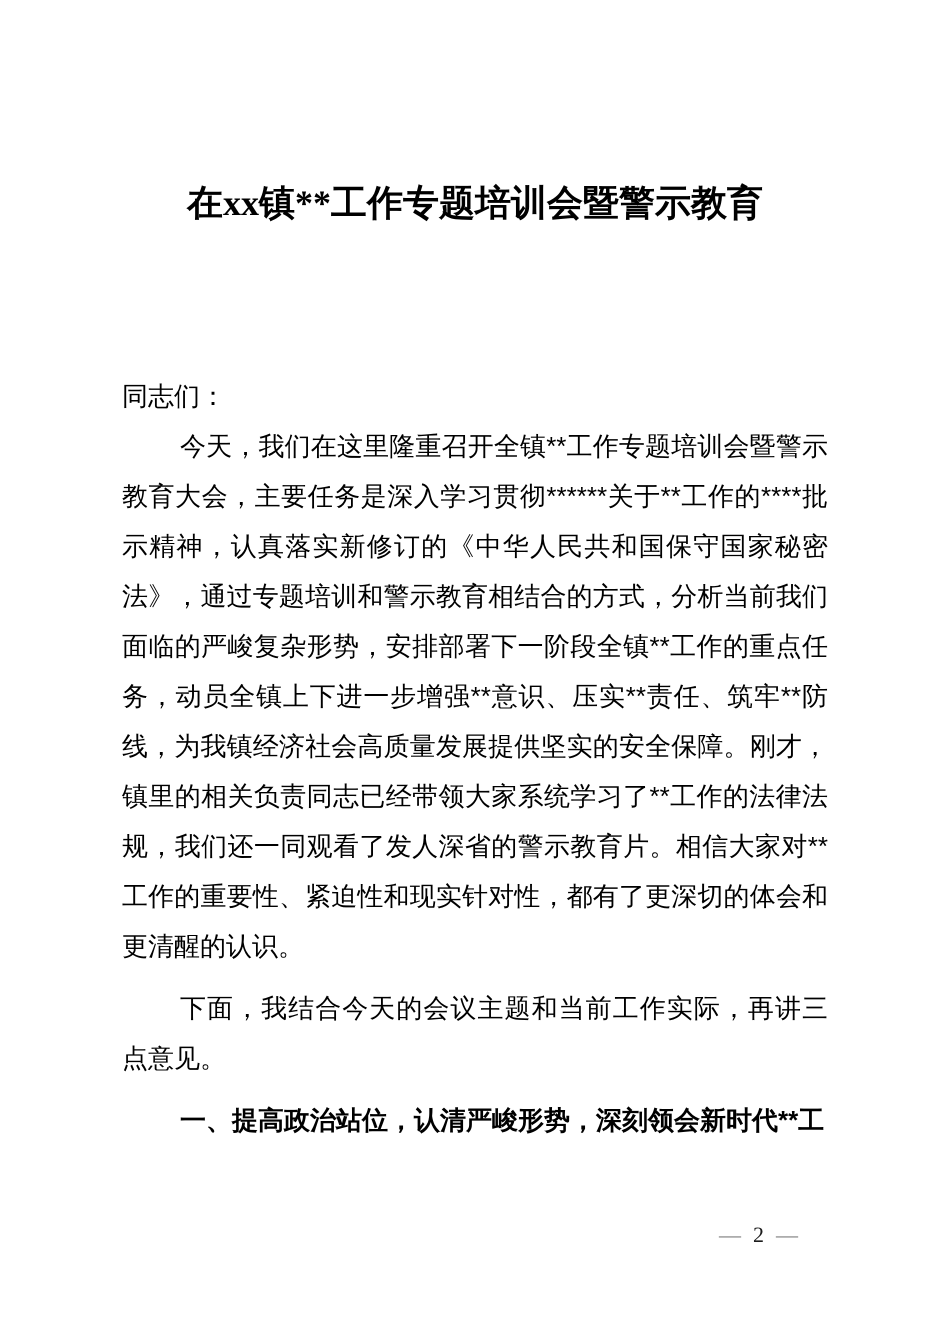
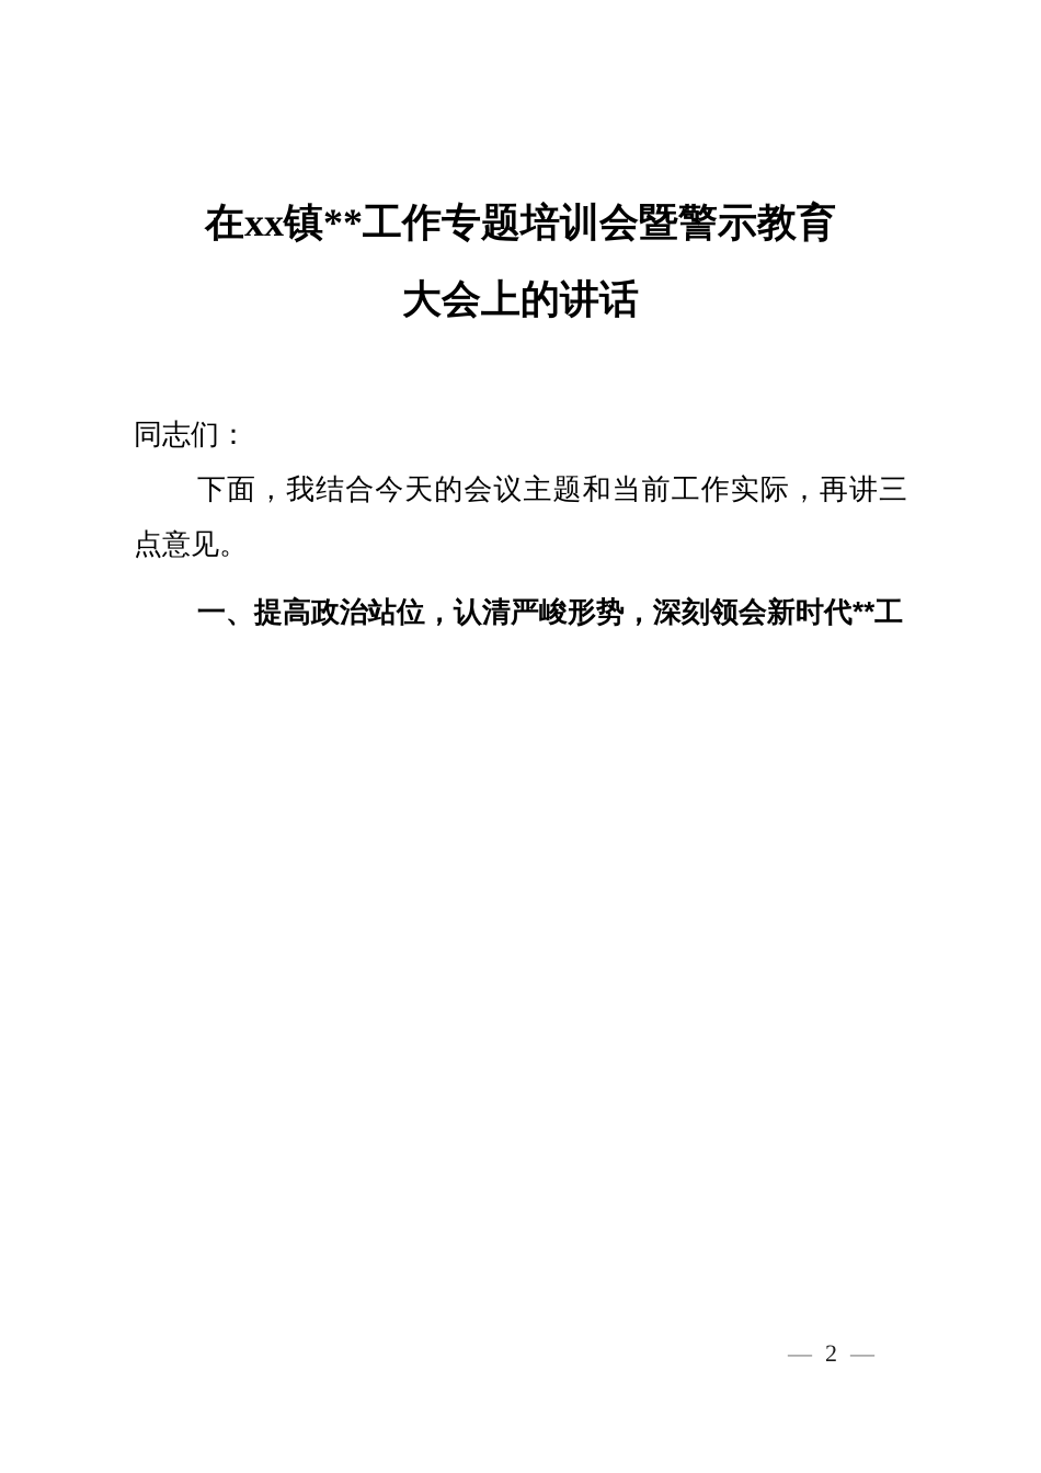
  在xx镇**工作专题培训会暨警示教育
+ 大会上的讲话
  同志们：
- 今天，我们在这里隆重召开全镇**工作专题培训会暨警示教育大会，主要任务是深入学习贯彻******关于**工作的****批示精神，认真落实新修订的《中华人民共和国保守国家秘密法》，通过专题培训和警示教育相结合的方式，分析当前我们面临的严峻复杂形势，安排部署下一阶段全镇**工作的重点任务，动员全镇上下进一步增强**意识、压实**责任、筑牢**防线，为我镇经济社会高质量发展提供坚实的安全保障。刚才，镇里的相关负责同志已经带领大家系统学习了**工作的法律法规，我们还一同观看了发人深省的警示教育片。相信大家对**工作的重要性、紧迫性和现实针对性，都有了更深切的体会和更清醒的认识。
  下面，我结合今天的会议主题和当前工作实际，再讲三点意见。
  一、提高政治站位，认清严峻形势，深刻领会新时代**工
  — 2 —
